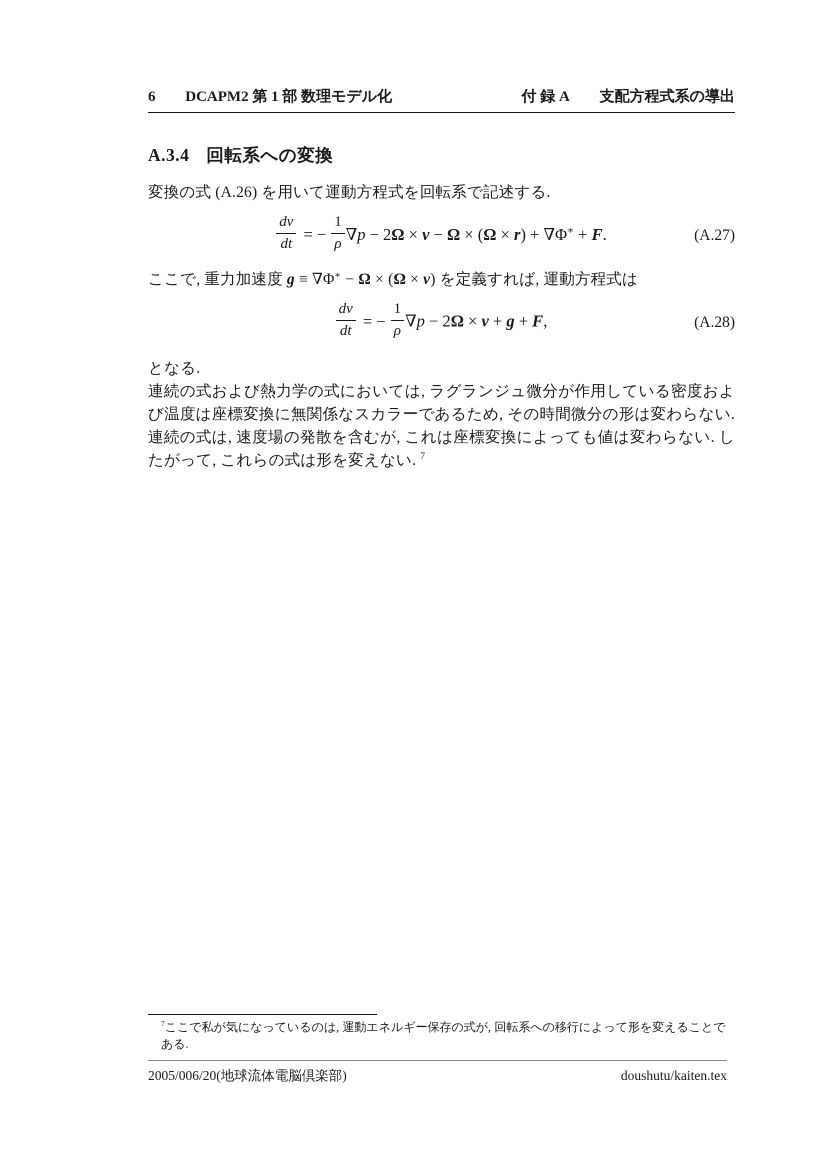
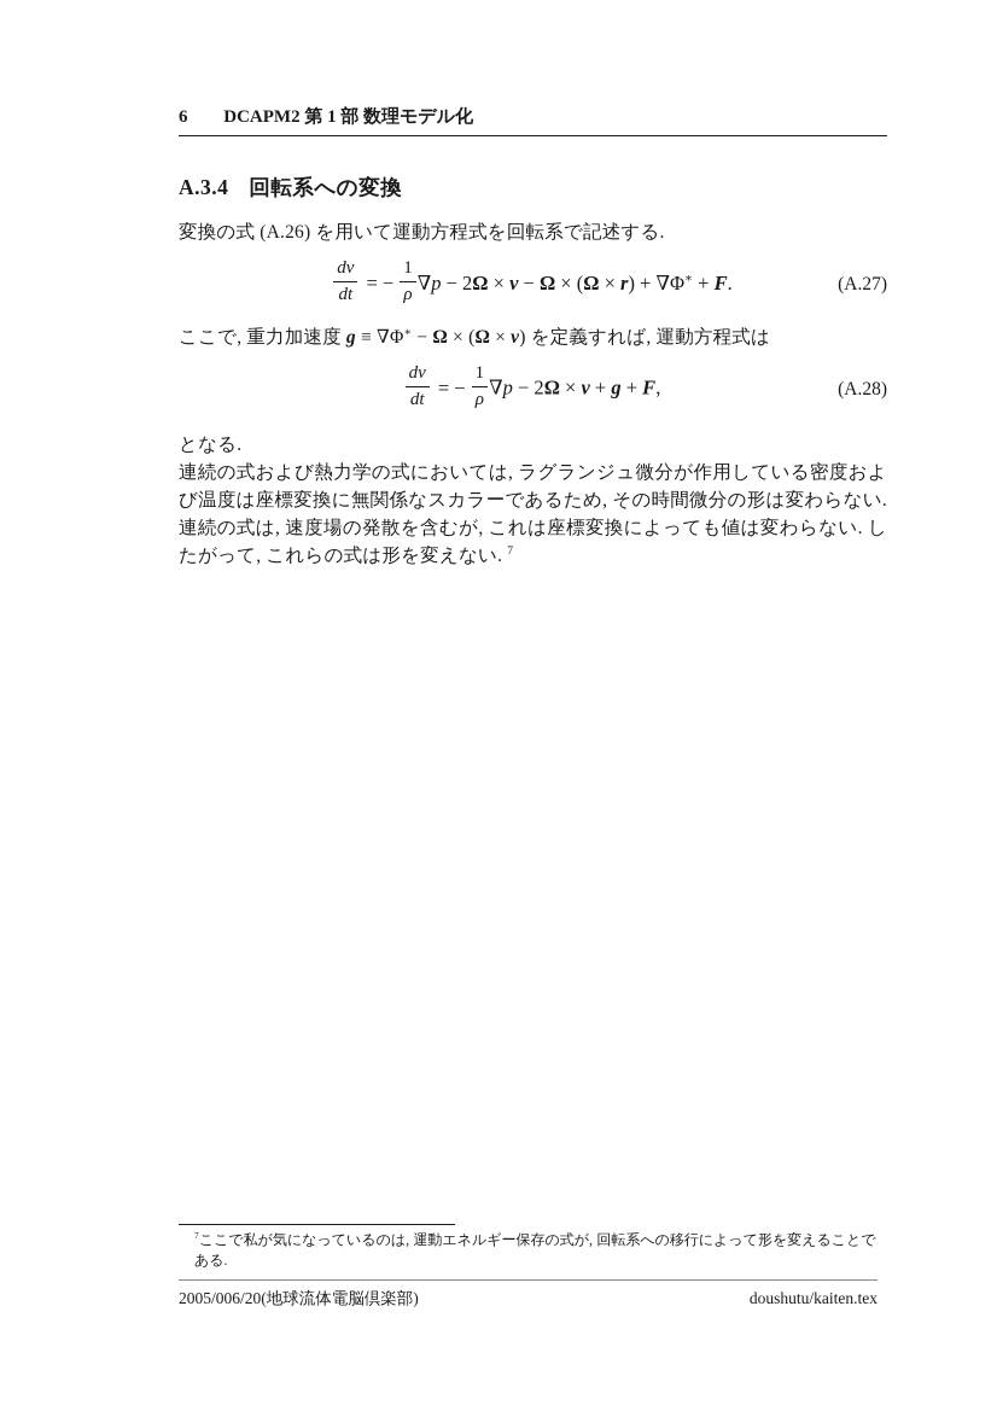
  6 DCAPM2 第 1 部 数理モデル化
- 付 録 A 支配方程式系の導出
  A.3.4 回転系への変換
  変換の式 (A.26) を用いて運動方程式を回転系で記述する.
  dv
  dt
  = −
  1
  ρ
  ∇p − 2Ω × v − Ω × (Ω × r) + ∇Φ∗ + F.
  (A.27)
  ここで, 重力加速度 g ≡ ∇Φ∗ − Ω × (Ω × v) を定義すれば, 運動方程式は
  dv
  dt
  = −
  1
  ρ
  ∇p − 2Ω × v + g + F,
  (A.28)
  となる.
  連続の式および熱力学の式においては, ラグランジュ微分が作用している密度および温度は座標変換に無関係なスカラーであるため, その時間微分の形は変わらない. 連続の式は, 速度場の発散を含むが, これは座標変換によっても値は変わらない. したがって, これらの式は形を変えない. 7
  7ここで私が気になっているのは, 運動エネルギー保存の式が, 回転系への移行によって形を変えることである.
  2005/006/20(地球流体電脳倶楽部)
  doushutu/kaiten.tex
